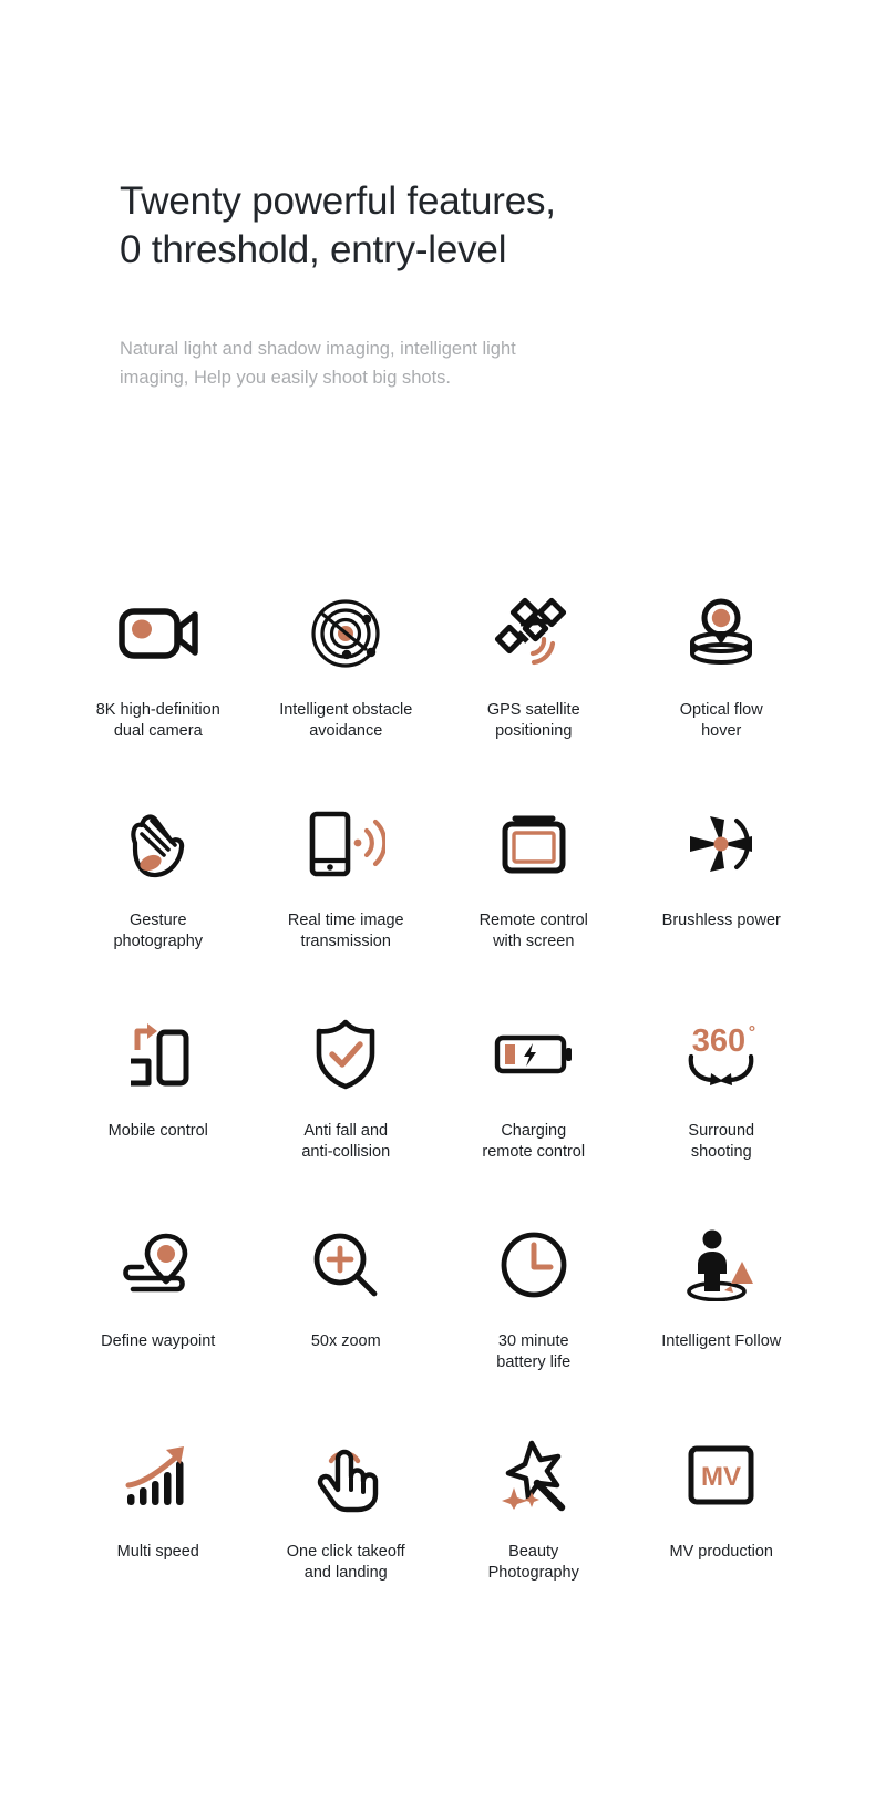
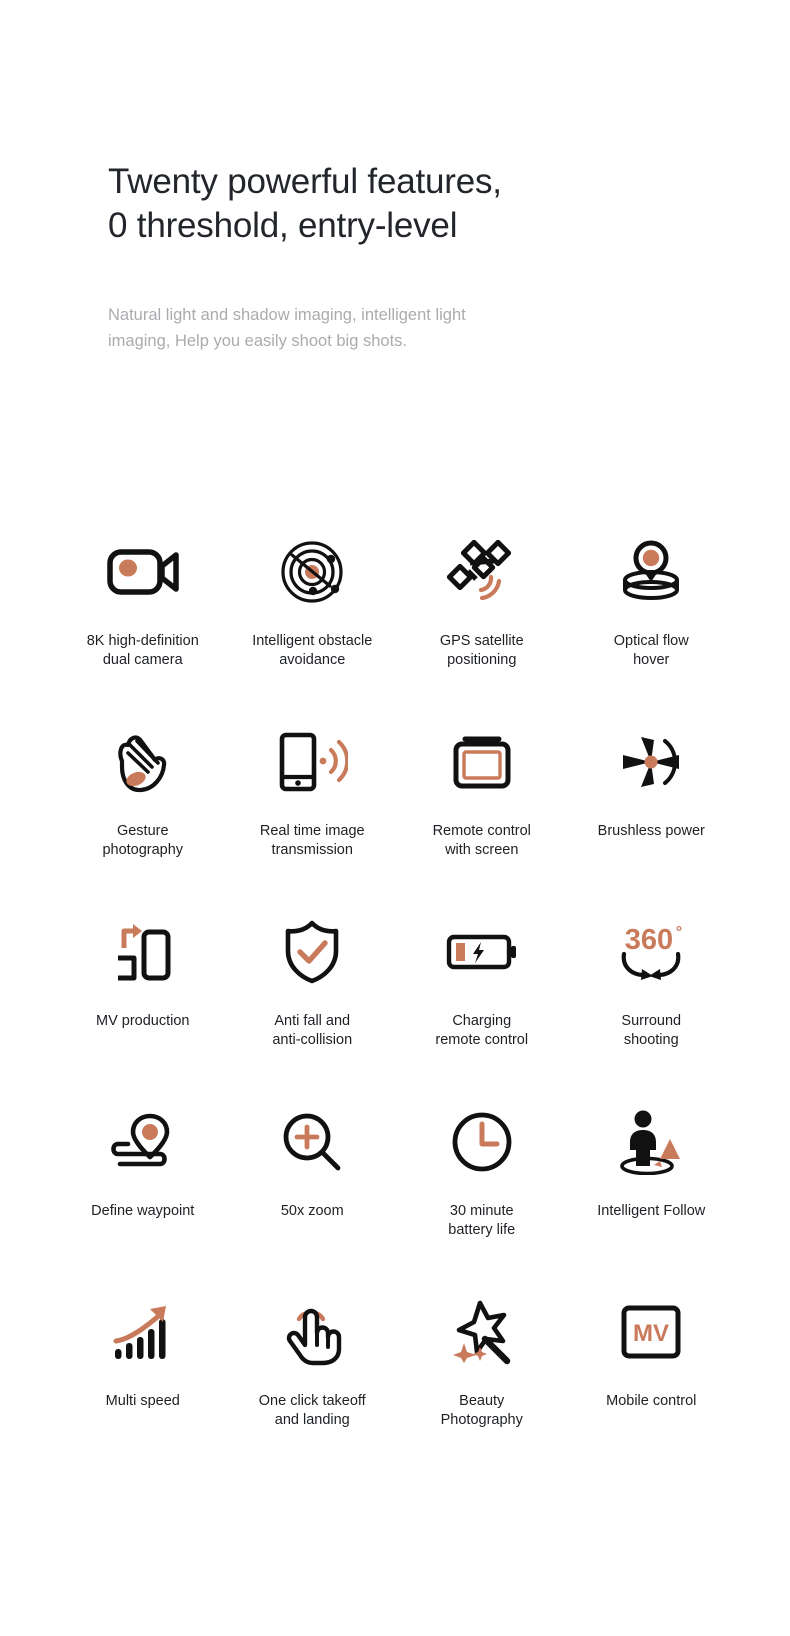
  Twenty powerful features,
  0 threshold, entry-level
  Natural light and shadow imaging, intelligent light
  imaging, Help you easily shoot big shots.
  8K high-definition
  dual camera
  Intelligent obstacle
  avoidance
  GPS satellite
  positioning
  Optical flow
  hover
  Gesture
  photography
  Real time image
  transmission
  Remote control
  with screen
  Brushless power
- Mobile control
+ MV production
  Anti fall and
  anti-collision
  Charging
  remote control
  360
  °
  Surround
  shooting
  Define waypoint
  50x zoom
  30 minute
  battery life
  Intelligent Follow
  Multi speed
  One click takeoff
  and landing
  Beauty
  Photography
  MV
- MV production
+ Mobile control
